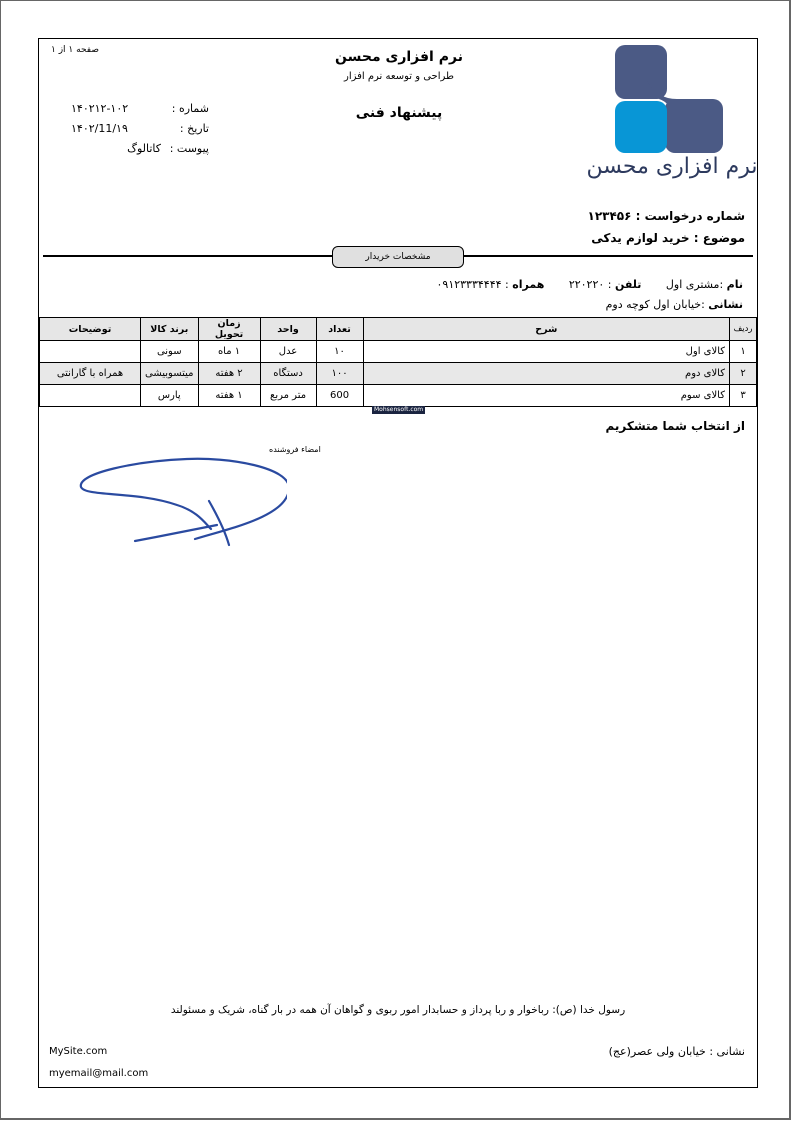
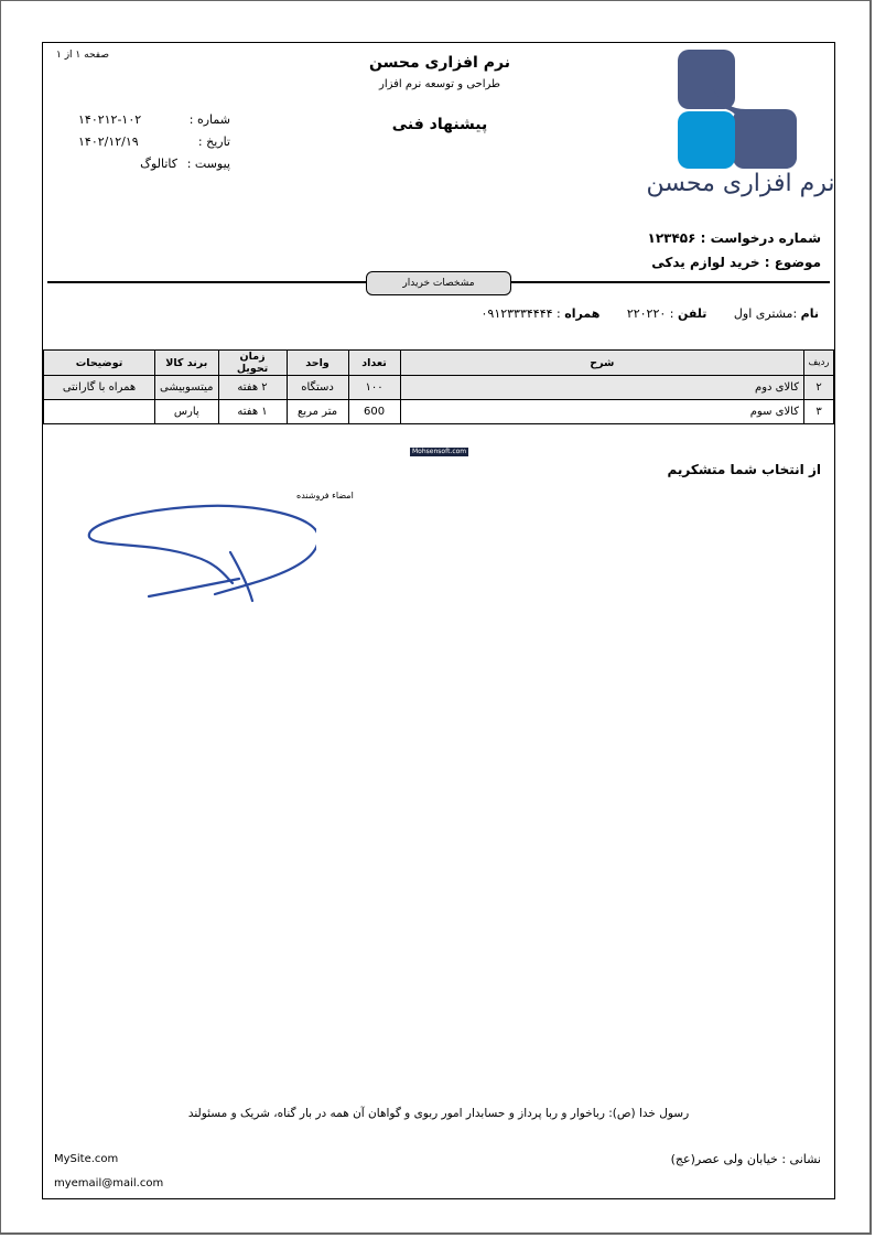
  صفحه ۱ از ۱
  شماره :
  ۱۴۰۲۱۲-۱۰۲
  تاریخ :
- ۱۴۰۲/11/۱۹
+ ۱۴۰۲/۱۲/۱۹
  پیوست :
  کاتالوگ
  نرم افزاری محسن
  طراحی و توسعه نرم افزار
  پیشنهاد فنی
  نرم افزاری محسن
  شماره درخواست : ۱۲۳۴۵۶
  موضوع : خرید لوازم یدکی
  مشخصات خریدار
  نام :مشتری اول تلفن : ۲۲۰۲۲۰ همراه : ۰۹۱۲۳۳۳۴۴۴۴
- نشانی :خیابان اول کوچه دوم
  ردیف	شرح	تعداد	واحد	زمان تحویل	برند کالا	توضیحات
- ۱	کالای اول	۱۰	عدل	۱ ماه	سونی
  ۲	کالای دوم	۱۰۰	دستگاه	۲ هفته	میتسوبیشی	همراه با گارانتی
  ۳	کالای سوم	600	متر مربع	۱ هفته	پارس
  از انتخاب شما متشکریم
  امضاء فروشنده
  رسول خدا (ص): رباخوار و ربا پرداز و حسابدار امور ربوی و گواهان آن همه در بار گناه، شریک و مسئولند
  MySite.com
  myemail@mail.com
  نشانی : خیابان ولی عصر(عج)
